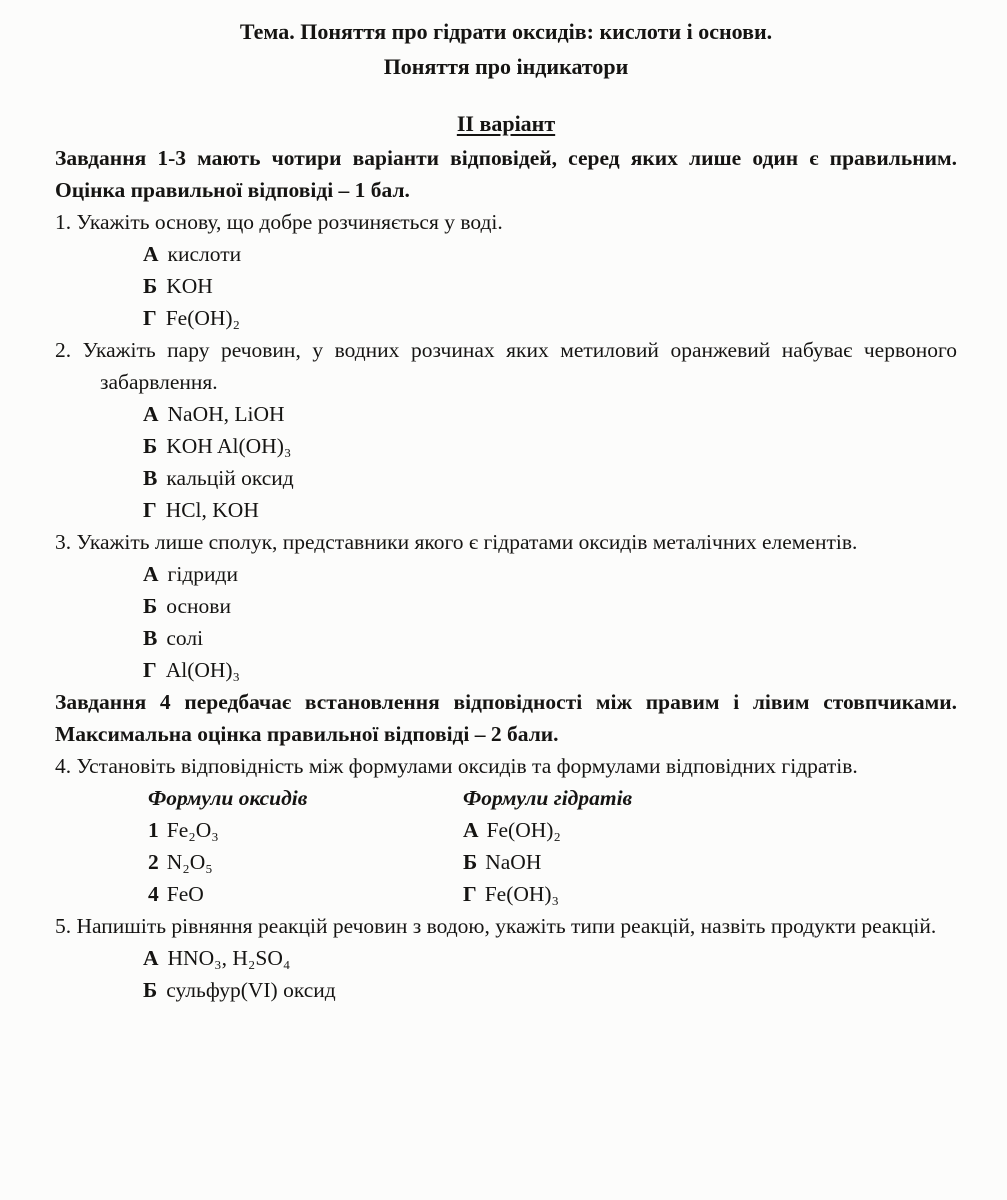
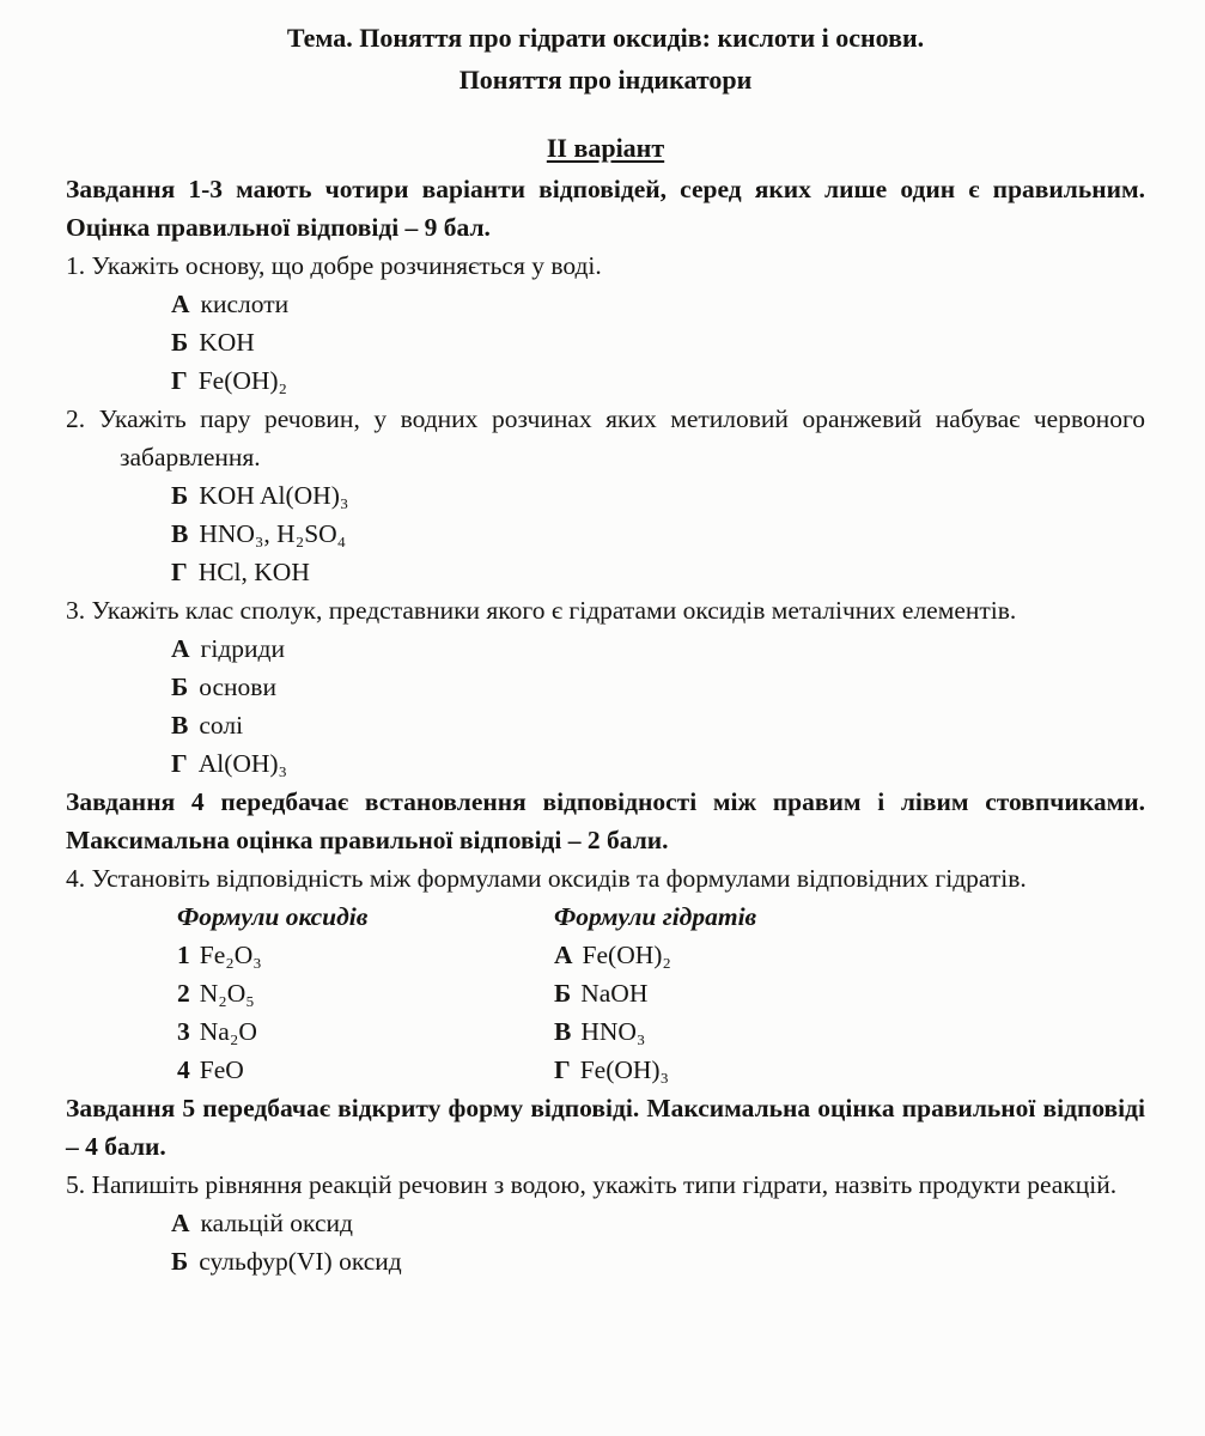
  Тема. Поняття про гідрати оксидів: кислоти і основи.
  Поняття про індикатори
  ІІ варіант
- Завдання 1-3 мають чотири варіанти відповідей, серед яких лише один є правильним. Оцінка правильної відповіді – 1 бал.
+ Завдання 1-3 мають чотири варіанти відповідей, серед яких лише один є правильним. Оцінка правильної відповіді – 9 бал.
  1. Укажіть основу, що добре розчиняється у воді.
  А кислоти
  Б KOH
  Г Fe(OH)₂
  2. Укажіть пару речовин, у водних розчинах яких метиловий оранжевий набуває червоного забарвлення.
- А NaOH, LiOH
  Б KOH Al(OH)₃
- В кальцій оксид
+ В HNO₃, H₂SO₄
  Г HCl, KOH
- 3. Укажіть лише сполук, представники якого є гідратами оксидів металічних елементів.
+ 3. Укажіть клас сполук, представники якого є гідратами оксидів металічних елементів.
  А гідриди
  Б основи
  В солі
  Г Al(OH)₃
  Завдання 4 передбачає встановлення відповідності між правим і лівим стовпчиками. Максимальна оцінка правильної відповіді – 2 бали.
  4. Установіть відповідність між формулами оксидів та формулами відповідних гідратів.
  Формули оксидів
  Формули гідратів
  1 Fe₂O₃
  А Fe(OH)₂
  2 N₂O₅
  Б NaOH
+ 3 Na₂O
+ В HNO₃
  4 FeO
  Г Fe(OH)₃
+ Завдання 5 передбачає відкриту форму відповіді. Максимальна оцінка правильної відповіді – 4 бали.
- 5. Напишіть рівняння реакцій речовин з водою, укажіть типи реакцій, назвіть продукти реакцій.
+ 5. Напишіть рівняння реакцій речовин з водою, укажіть типи гідрати, назвіть продукти реакцій.
- А HNO₃, H₂SO₄
+ А кальцій оксид
  Б сульфур(VI) оксид
